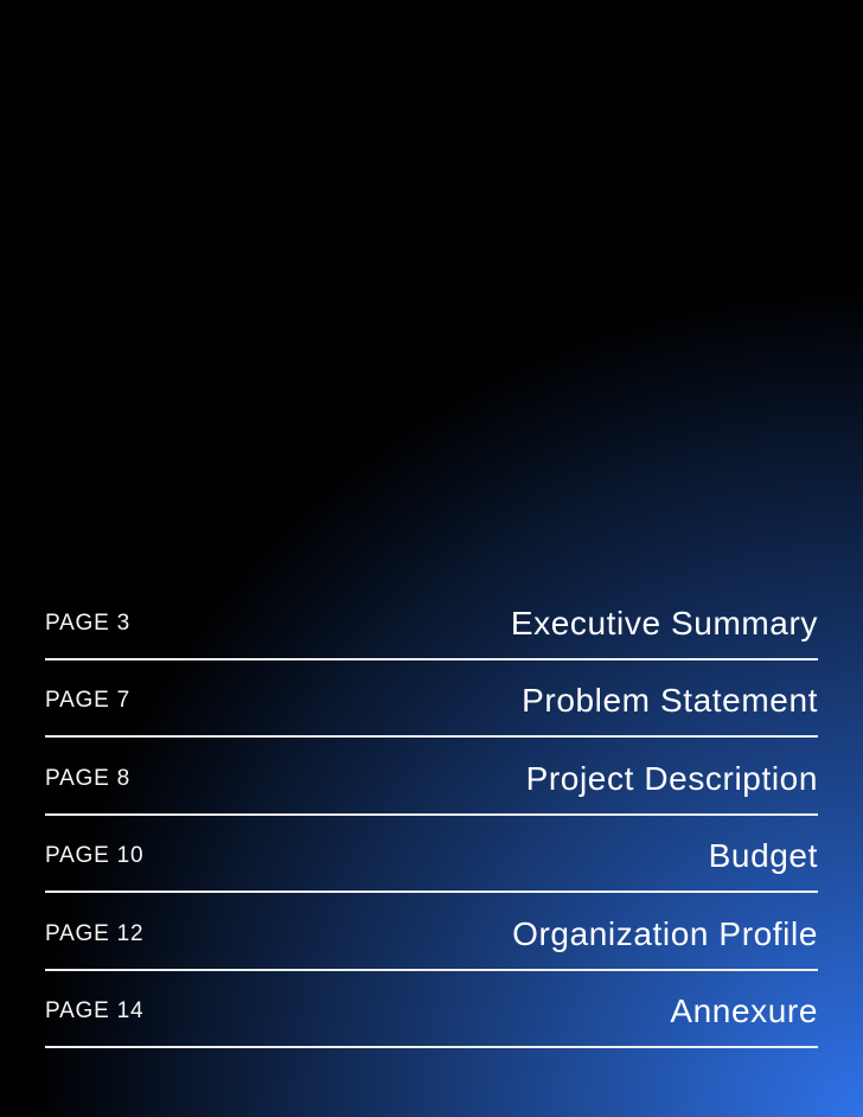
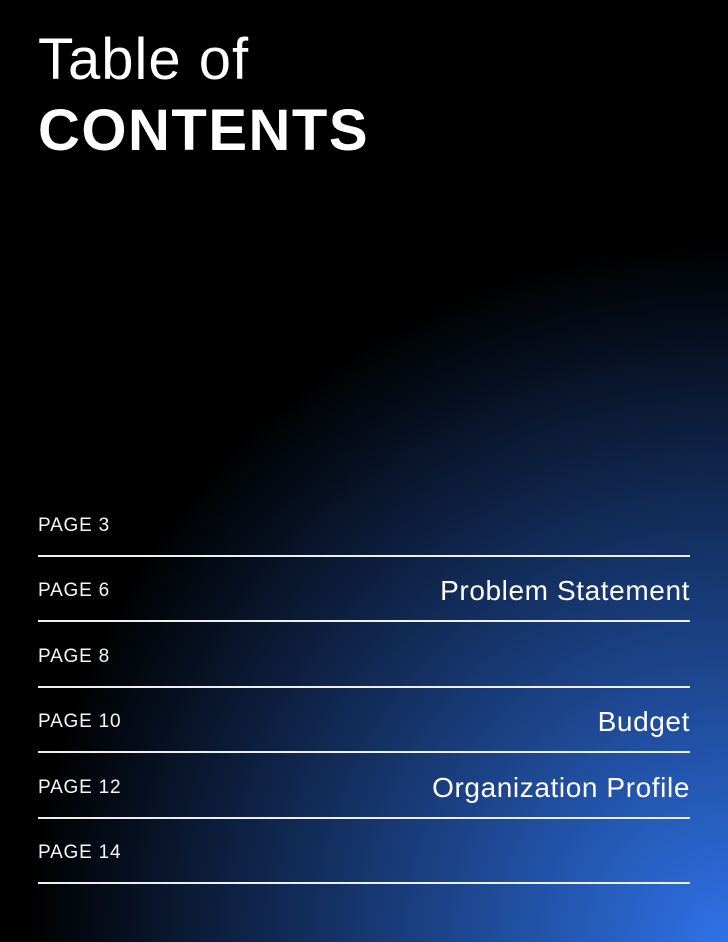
+ Table of
+ CONTENTS
  PAGE 3
- Executive Summary
- PAGE 7
+ PAGE 6
  Problem Statement
  PAGE 8
- Project Description
  PAGE 10
  Budget
  PAGE 12
  Organization Profile
  PAGE 14
- Annexure
